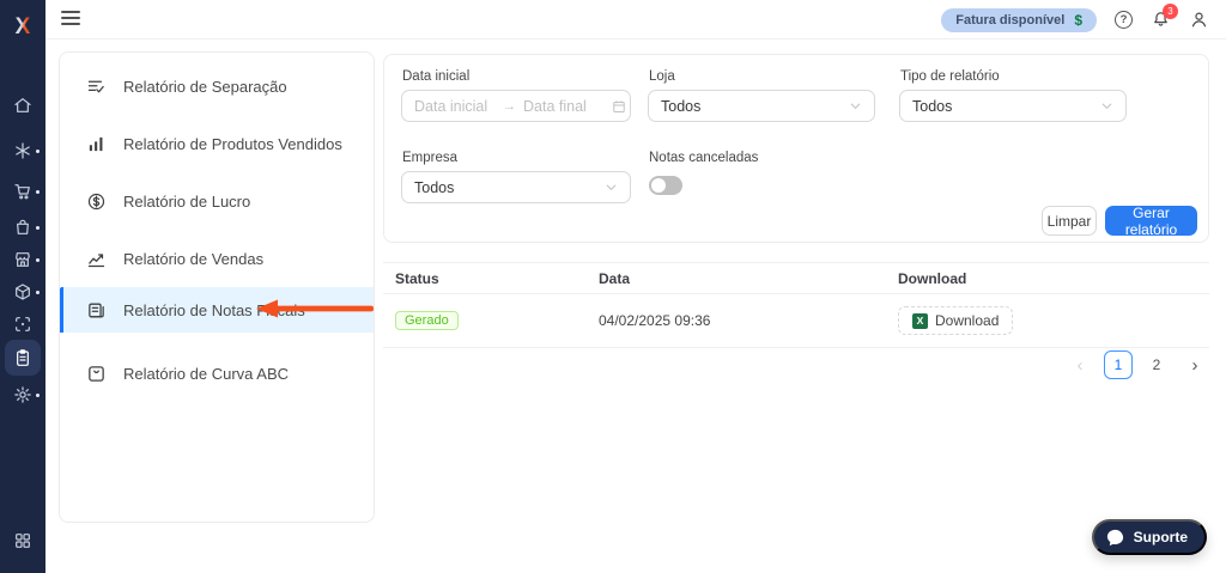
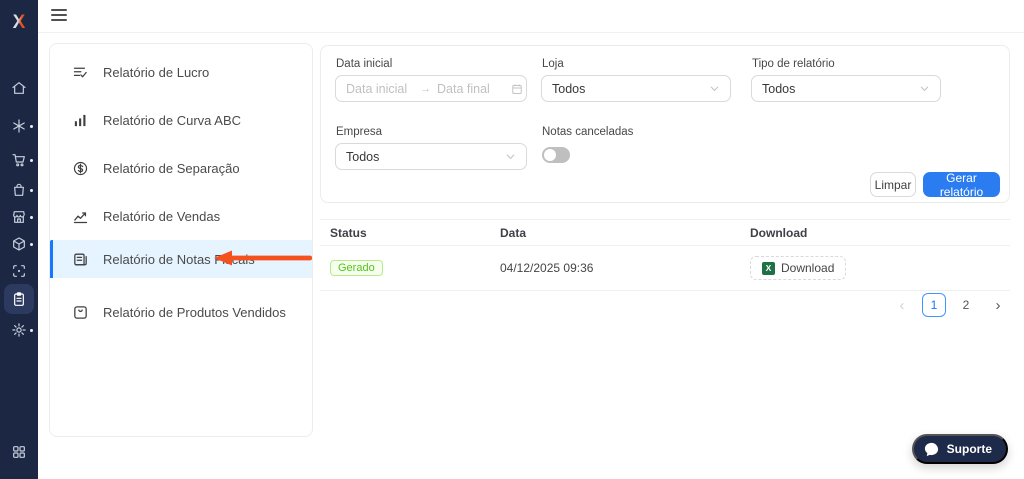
  X
- Fatura disponível
- $
- ?
- 3
- Relatório de Separação
+ Relatório de Lucro
- Relatório de Produtos Vendidos
+ Relatório de Curva ABC
- Relatório de Lucro
+ Relatório de Separação
  Relatório de Vendas
- Relatório de Curva ABC
+ Relatório de Produtos Vendidos
  Data inicial
  Loja
  Tipo de relatório
  Empresa
  Notas canceladas
  Data inicial
  →
  Data final
  Todos
  Todos
  Todos
  Limpar
  Gerar relatório
  Status
  Data
  Download
  Gerado
- 04/02/2025 09:36
+ 04/12/2025 09:36
  X
  Download
  ‹
  1
  2
  ›
  Suporte
